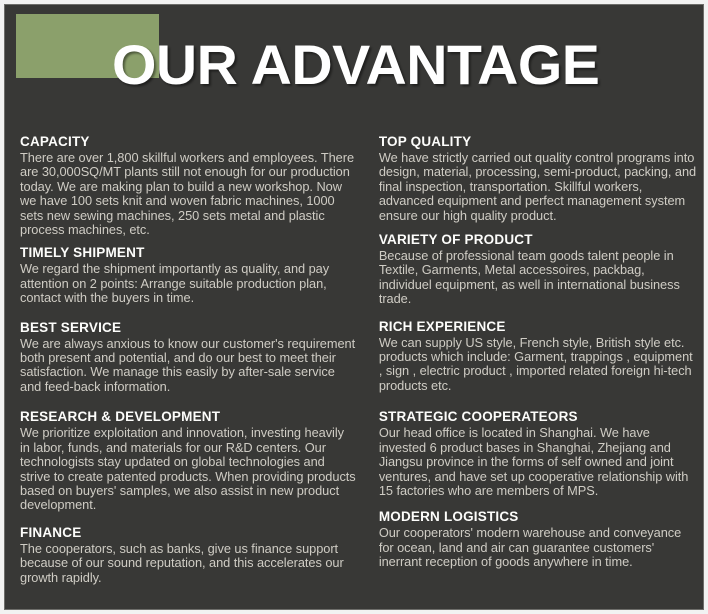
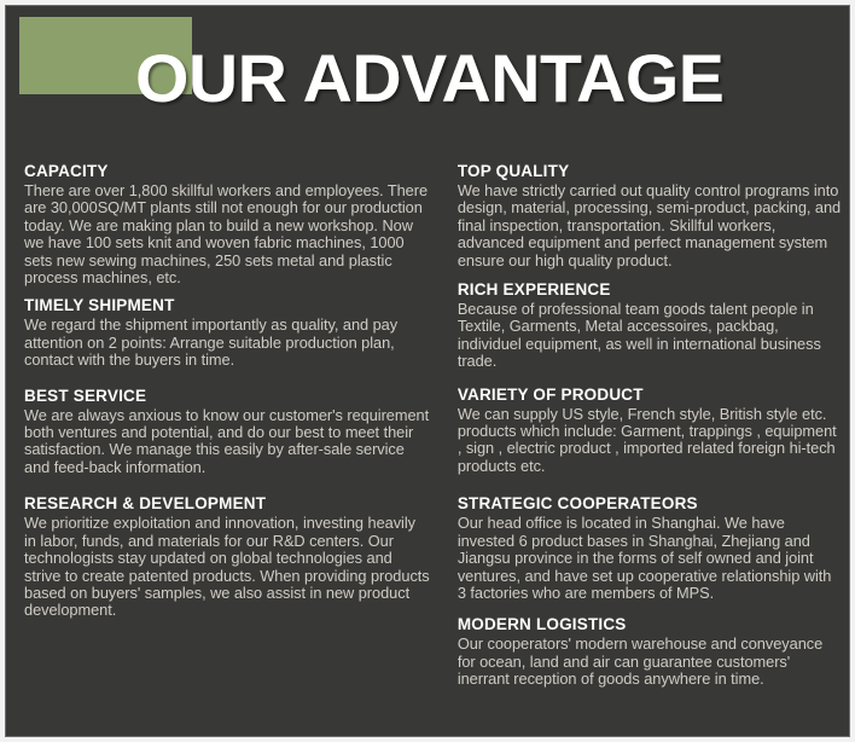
  OUR ADVANTAGE
  CAPACITY
  There are over 1,800 skillful workers and employees. There are 30,000SQ/MT plants still not enough for our production today. We are making plan to build a new workshop. Now we have 100 sets knit and woven fabric machines, 1000 sets new sewing machines, 250 sets metal and plastic process machines, etc.
  TIMELY SHIPMENT
  We regard the shipment importantly as quality, and pay attention on 2 points: Arrange suitable production plan, contact with the buyers in time.
  BEST SERVICE
- We are always anxious to know our customer's requirement both present and potential, and do our best to meet their satisfaction. We manage this easily by after-sale service and feed-back information.
+ We are always anxious to know our customer's requirement both ventures and potential, and do our best to meet their satisfaction. We manage this easily by after-sale service and feed-back information.
  RESEARCH & DEVELOPMENT
  We prioritize exploitation and innovation, investing heavily in labor, funds, and materials for our R&D centers. Our technologists stay updated on global technologies and strive to create patented products. When providing products based on buyers' samples, we also assist in new product development.
- FINANCE
- The cooperators, such as banks, give us finance support because of our sound reputation, and this accelerates our growth rapidly.
  TOP QUALITY
  We have strictly carried out quality control programs into design, material, processing, semi-product, packing, and final inspection, transportation. Skillful workers, advanced equipment and perfect management system ensure our high quality product.
- VARIETY OF PRODUCT
+ RICH EXPERIENCE
  Because of professional team goods talent people in Textile, Garments, Metal accessoires, packbag, individuel equipment, as well in international business trade.
- RICH EXPERIENCE
+ VARIETY OF PRODUCT
  We can supply US style, French style, British style etc. products which include: Garment, trappings , equipment , sign , electric product , imported related foreign hi-tech products etc.
  STRATEGIC COOPERATEORS
- Our head office is located in Shanghai. We have invested 6 product bases in Shanghai, Zhejiang and Jiangsu province in the forms of self owned and joint ventures, and have set up cooperative relationship with 15 factories who are members of MPS.
+ Our head office is located in Shanghai. We have invested 6 product bases in Shanghai, Zhejiang and Jiangsu province in the forms of self owned and joint ventures, and have set up cooperative relationship with 3 factories who are members of MPS.
  MODERN LOGISTICS
  Our cooperators' modern warehouse and conveyance for ocean, land and air can guarantee customers' inerrant reception of goods anywhere in time.
